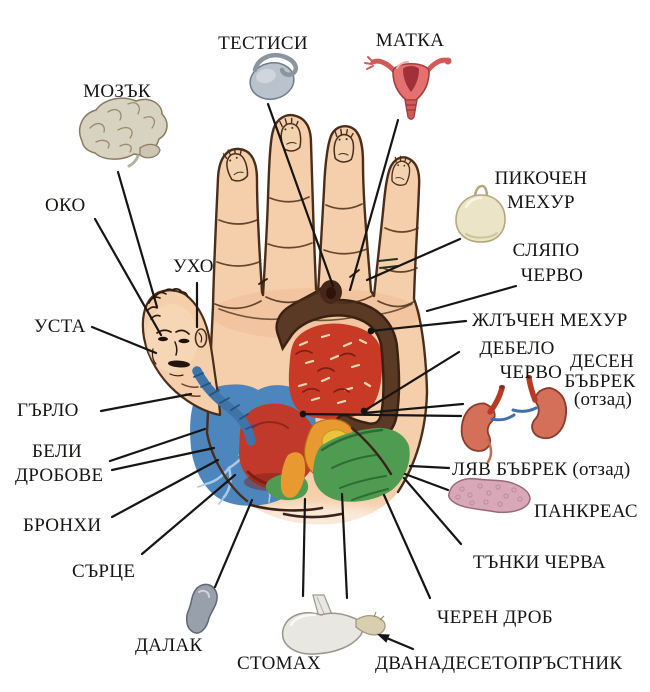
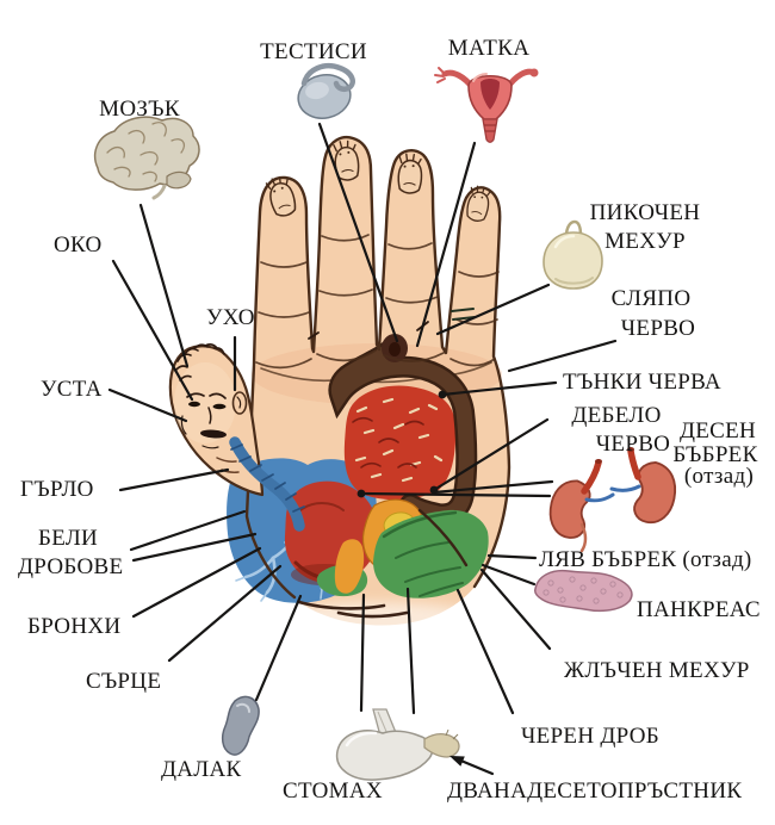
  МОЗЪК
  ТЕСТИСИ
  МАТКА
  ОКО
  УХО
  УСТА
  ПИКОЧЕН
  МЕХУР
  СЛЯПО
  ЧЕРВО
- ЖЛЪЧЕН МЕХУР
+ ТЪНКИ ЧЕРВА
  ДЕБЕЛО
  ЧЕРВО
  ДЕСЕН
  БЪБРЕК
  (отзад)
  ГЪРЛО
  БЕЛИ
  ДРОБОВЕ
  ЛЯВ БЪБРЕК (отзад)
  БРОНХИ
  ПАНКРЕАС
  СЪРЦЕ
- ТЪНКИ ЧЕРВА
+ ЖЛЪЧЕН МЕХУР
  ЧЕРЕН ДРОБ
  ДАЛАК
  СТОМАХ
  ДВАНАДЕСЕТОПРЪСТНИК
